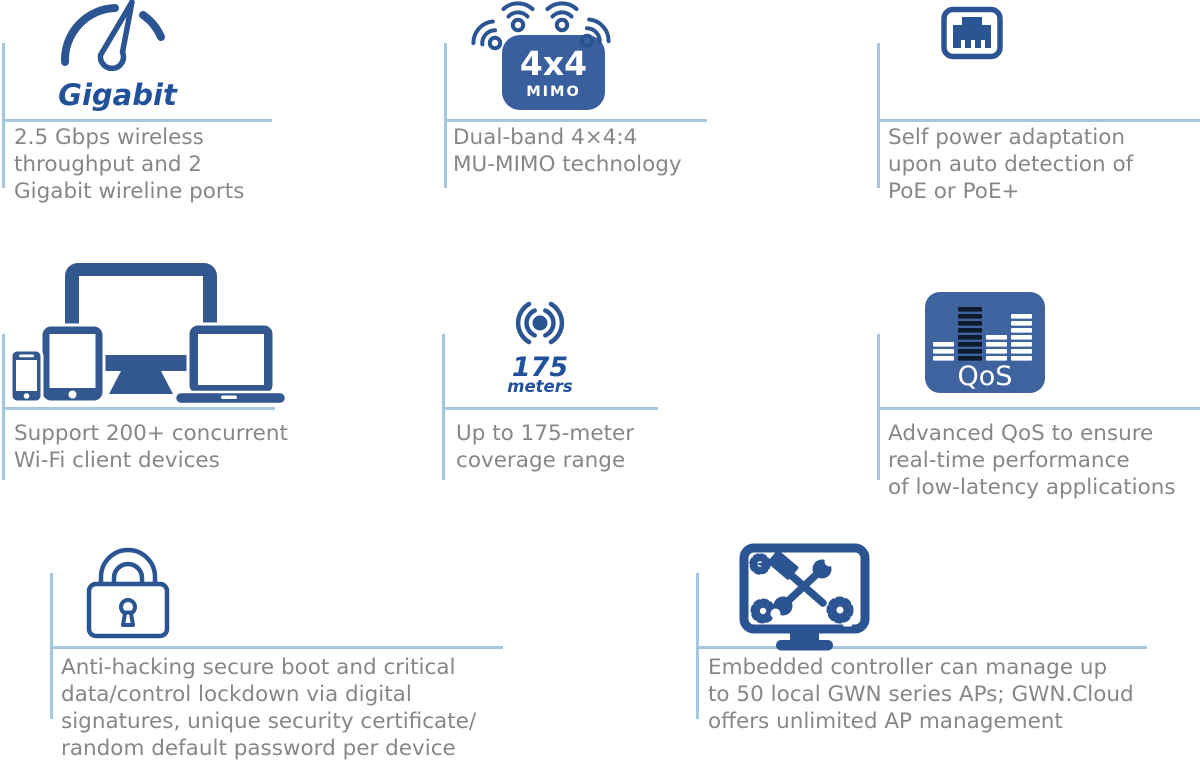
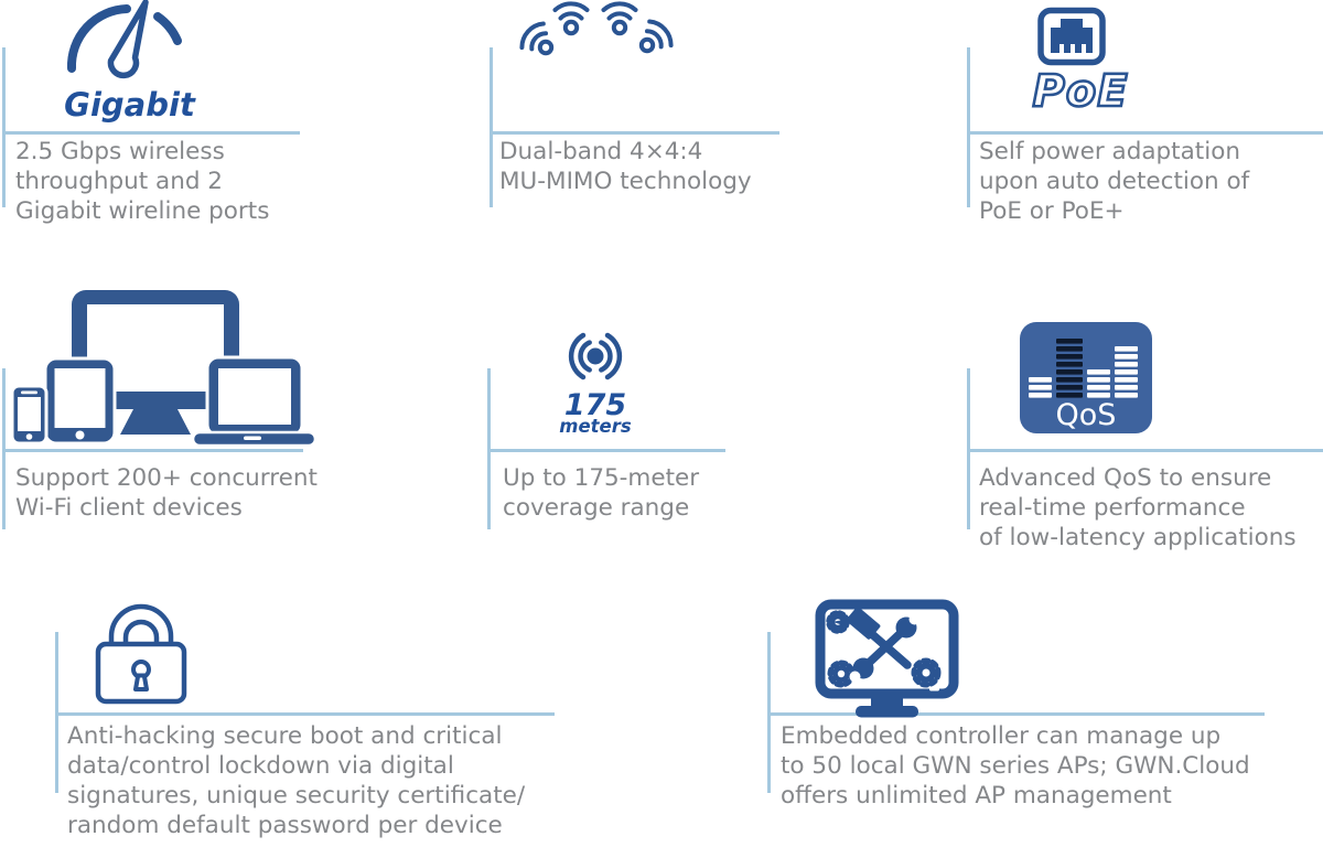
  Gigabit
  2.5 Gbps wireless
  throughput and 2
  Gigabit wireline ports
- 4x4
- MIMO
  Dual-band 4×4:4
  MU-MIMO technology
+ PoE
  Self power adaptation
  upon auto detection of
  PoE or PoE+
  Support 200+ concurrent
  Wi-Fi client devices
  175
  meters
  Up to 175-meter
  coverage range
  QoS
  Advanced QoS to ensure
  real-time performance
  of low-latency applications
  Anti-hacking secure boot and critical
  data/control lockdown via digital
  signatures, unique security certificate/
  random default password per device
  Embedded controller can manage up
  to 50 local GWN series APs; GWN.Cloud
  offers unlimited AP management
